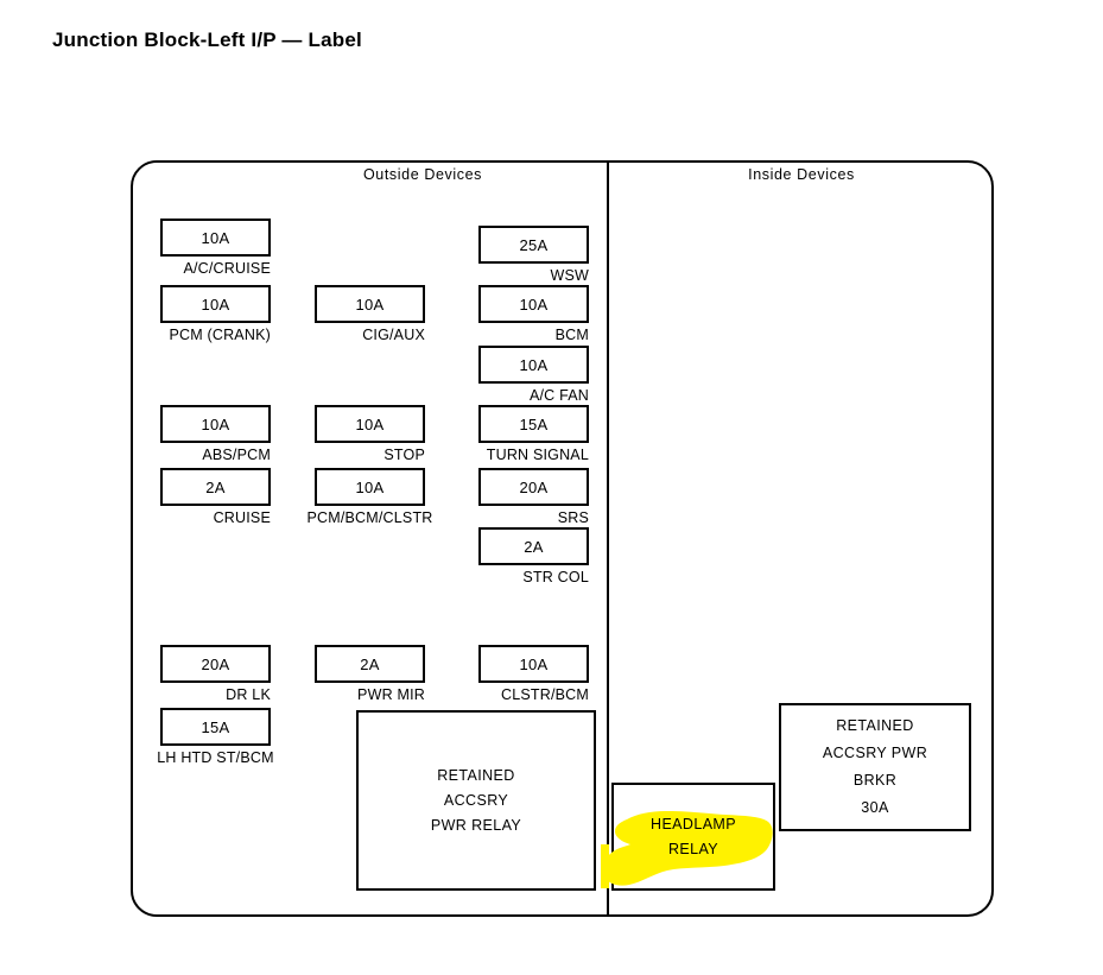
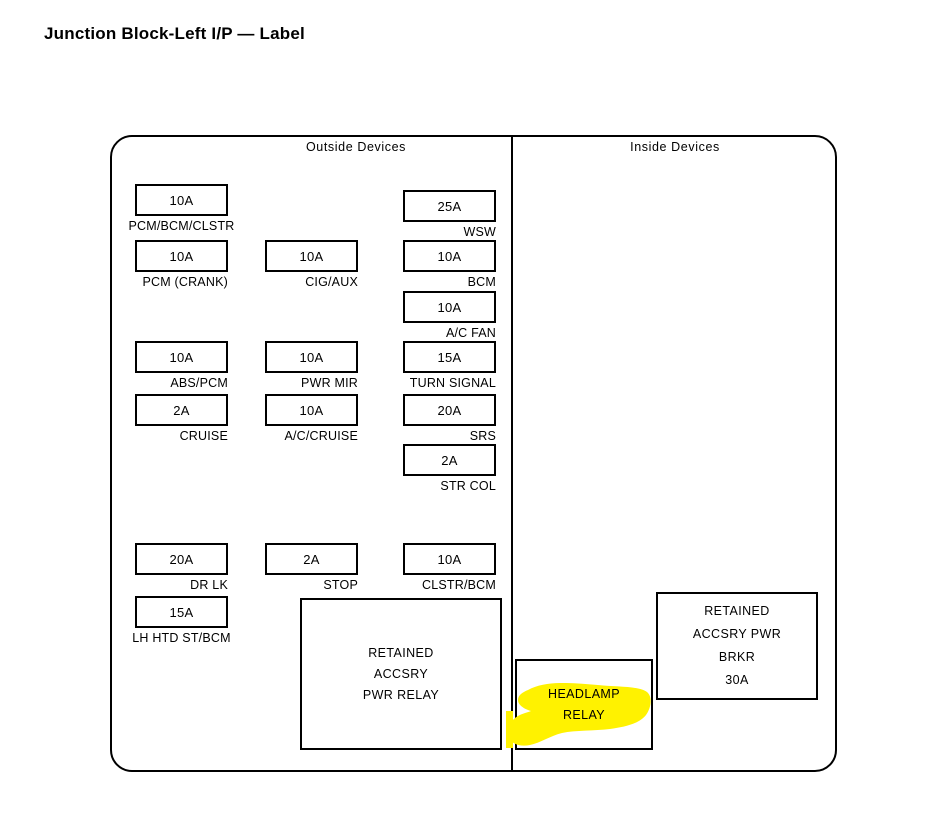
  Junction Block-Left I/P — Label
  Outside Devices
  Inside Devices
  10A
- A/C/CRUISE
+ PCM/BCM/CLSTR
  10A
  PCM (CRANK)
  10A
  ABS/PCM
  2A
  CRUISE
  20A
  DR LK
  15A
  LH HTD ST/BCM
  10A
  CIG/AUX
  10A
- STOP
+ PWR MIR
  10A
- PCM/BCM/CLSTR
+ A/C/CRUISE
  2A
- PWR MIR
+ STOP
  25A
  WSW
  10A
  BCM
  10A
  A/C FAN
  15A
  TURN SIGNAL
  20A
  SRS
  2A
  STR COL
  10A
  CLSTR/BCM
  RETAINED
  ACCSRY
  PWR RELAY
  HEADLAMP
  RELAY
  RETAINED
  ACCSRY PWR
  BRKR
  30A
